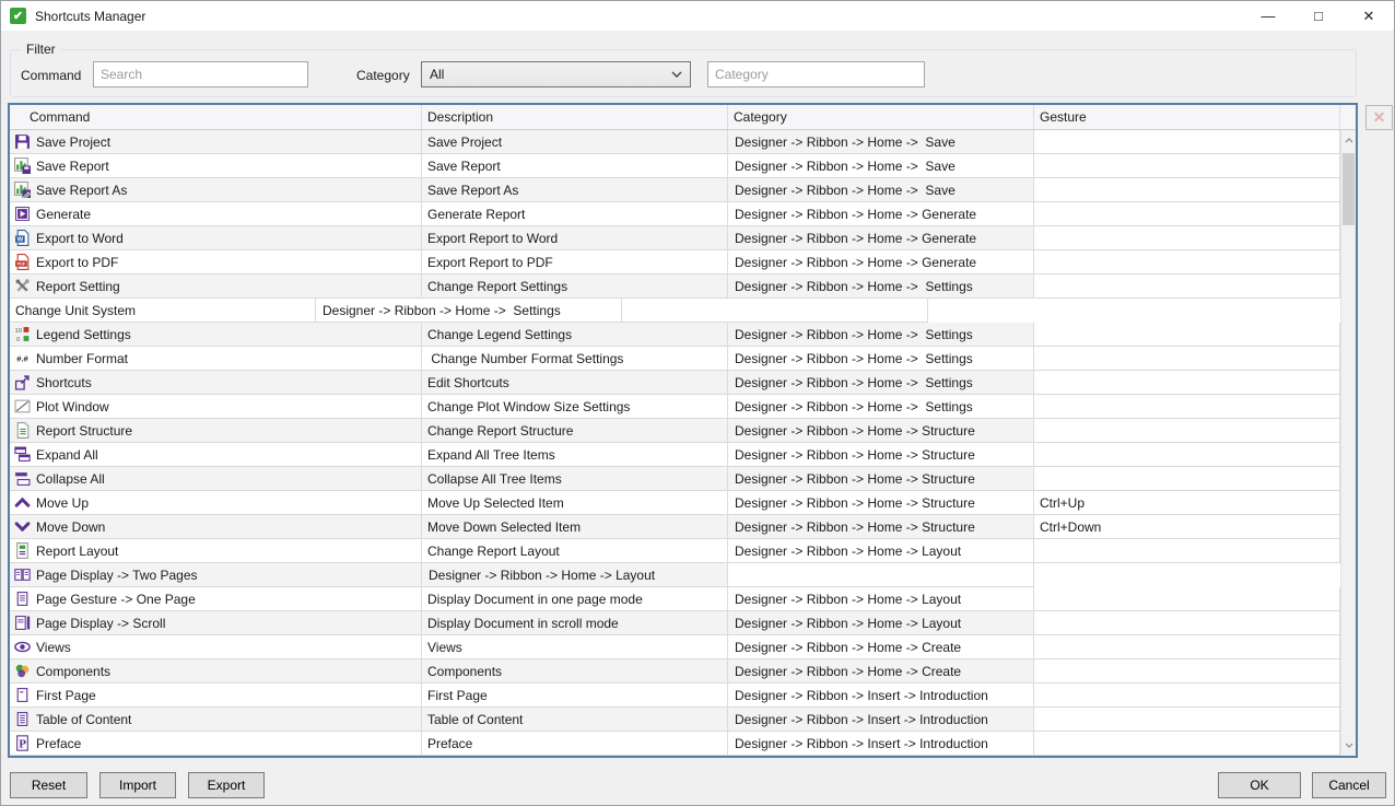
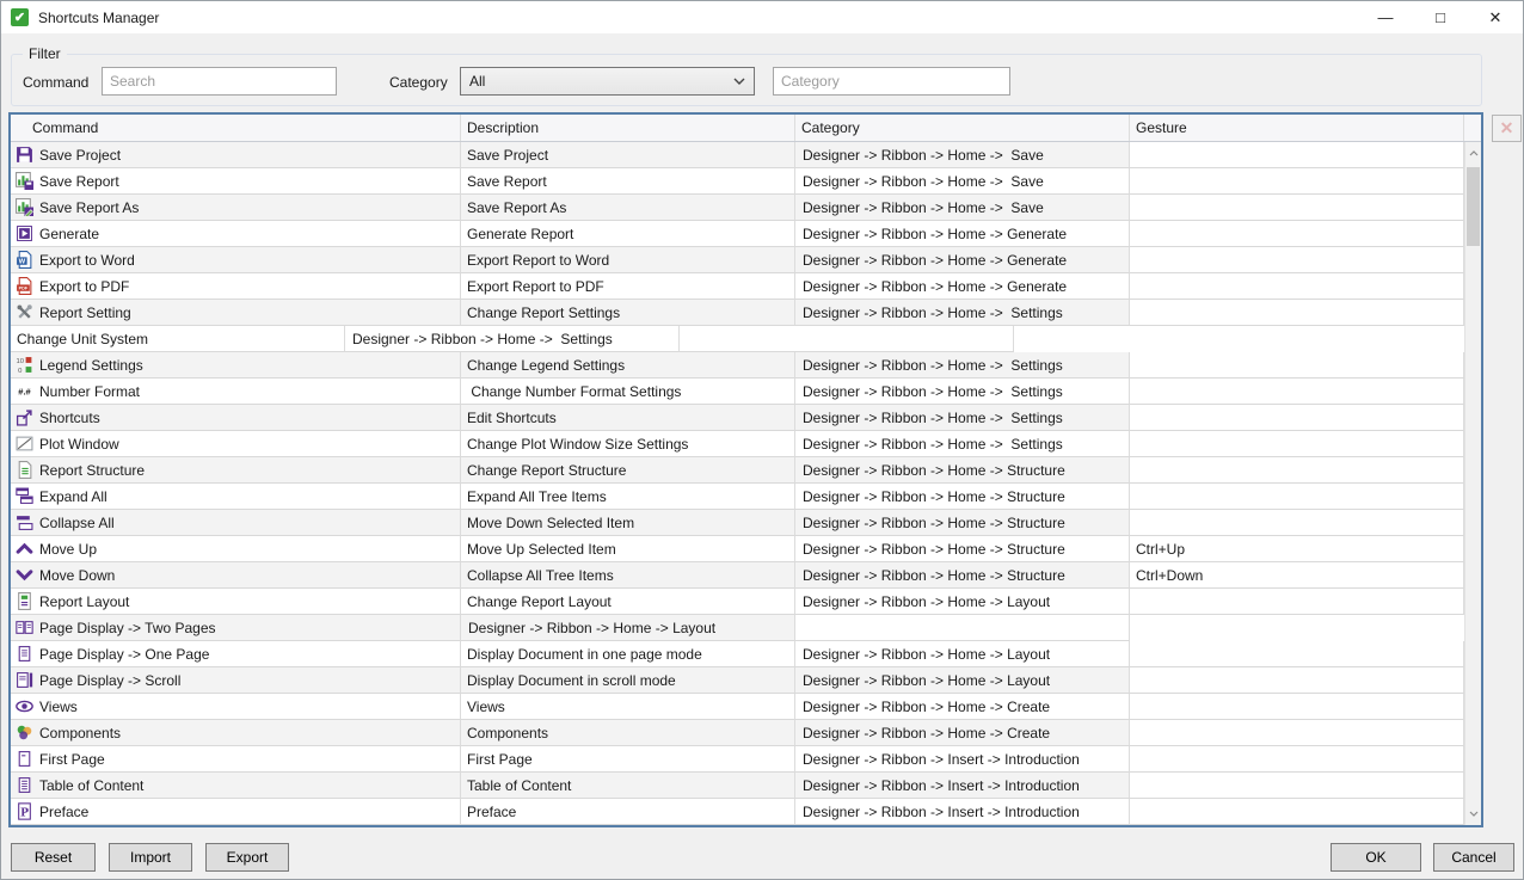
  ✔
  Shortcuts Manager
  —
  □
  ✕
  Filter
  Command
  Search
  Category
  All
  Category
  Command
  Description
  Category
  Gesture
  Save Project
  Save Project
  Designer -> Ribbon -> Home -> Save
  Save Report
  Save Report
  Designer -> Ribbon -> Home -> Save
  Save Report As
  Save Report As
  Designer -> Ribbon -> Home -> Save
  Generate
  Generate Report
  Designer -> Ribbon -> Home -> Generate
  Export to Word
  Export Report to Word
  Designer -> Ribbon -> Home -> Generate
  Export to PDF
  Export Report to PDF
  Designer -> Ribbon -> Home -> Generate
  Report Setting
  Change Report Settings
  Designer -> Ribbon -> Home -> Settings
  Change Unit System
  Designer -> Ribbon -> Home -> Settings
  Legend Settings
  Change Legend Settings
  Designer -> Ribbon -> Home -> Settings
  #.#
  Number Format
  Change Number Format Settings
  Designer -> Ribbon -> Home -> Settings
  Shortcuts
  Edit Shortcuts
  Designer -> Ribbon -> Home -> Settings
  Plot Window
  Change Plot Window Size Settings
  Designer -> Ribbon -> Home -> Settings
  Report Structure
  Change Report Structure
  Designer -> Ribbon -> Home -> Structure
  Expand All
  Expand All Tree Items
  Designer -> Ribbon -> Home -> Structure
  Collapse All
- Collapse All Tree Items
+ Move Down Selected Item
  Designer -> Ribbon -> Home -> Structure
  Move Up
  Move Up Selected Item
  Designer -> Ribbon -> Home -> Structure
  Ctrl+Up
  Move Down
- Move Down Selected Item
+ Collapse All Tree Items
  Designer -> Ribbon -> Home -> Structure
  Ctrl+Down
  Report Layout
  Change Report Layout
  Designer -> Ribbon -> Home -> Layout
  Page Display -> Two Pages
  Designer -> Ribbon -> Home -> Layout
- Page Gesture -> One Page
+ Page Display -> One Page
  Display Document in one page mode
  Designer -> Ribbon -> Home -> Layout
  Page Display -> Scroll
  Display Document in scroll mode
  Designer -> Ribbon -> Home -> Layout
  Views
  Views
  Designer -> Ribbon -> Home -> Create
  Components
  Components
  Designer -> Ribbon -> Home -> Create
  First Page
  First Page
  Designer -> Ribbon -> Insert -> Introduction
  Table of Content
  Table of Content
  Designer -> Ribbon -> Insert -> Introduction
  P
  Preface
  Preface
  Designer -> Ribbon -> Insert -> Introduction
  ✕
  Reset
  Import
  Export
  OK
  Cancel
